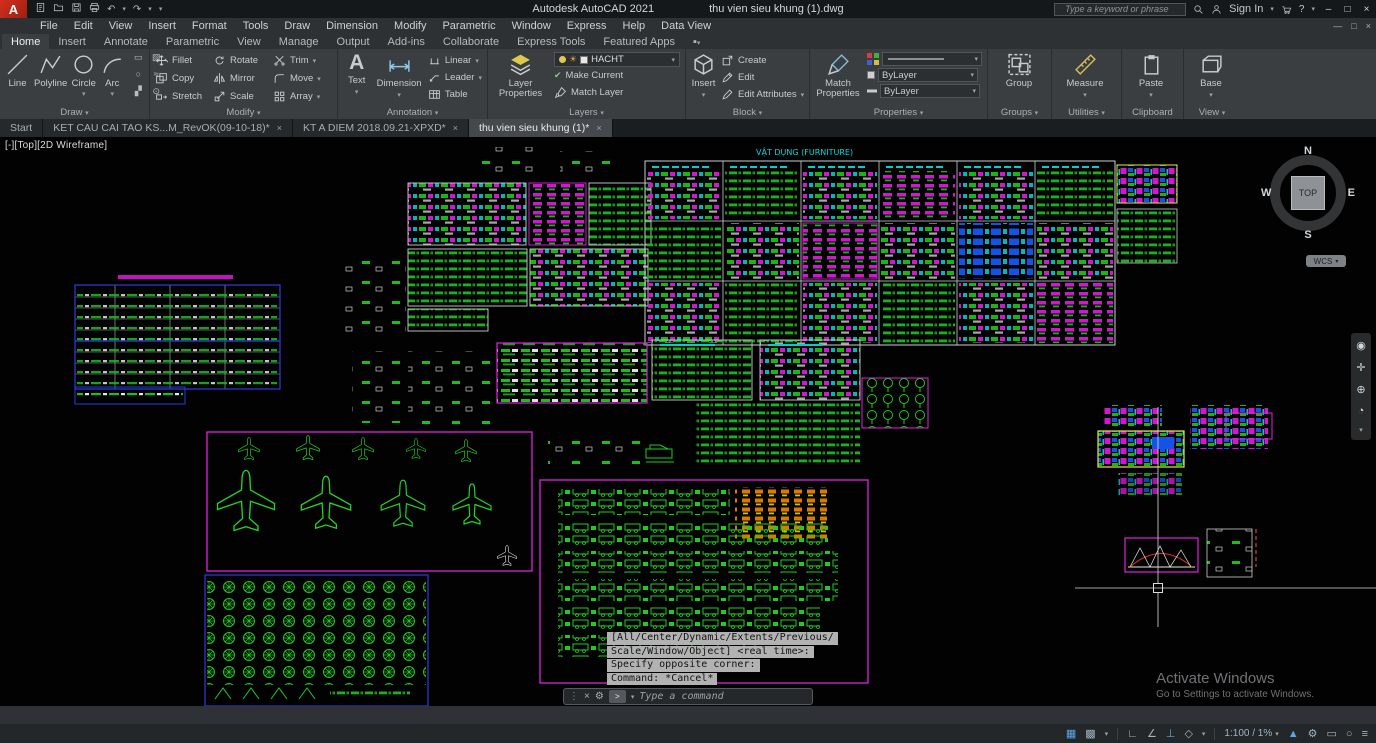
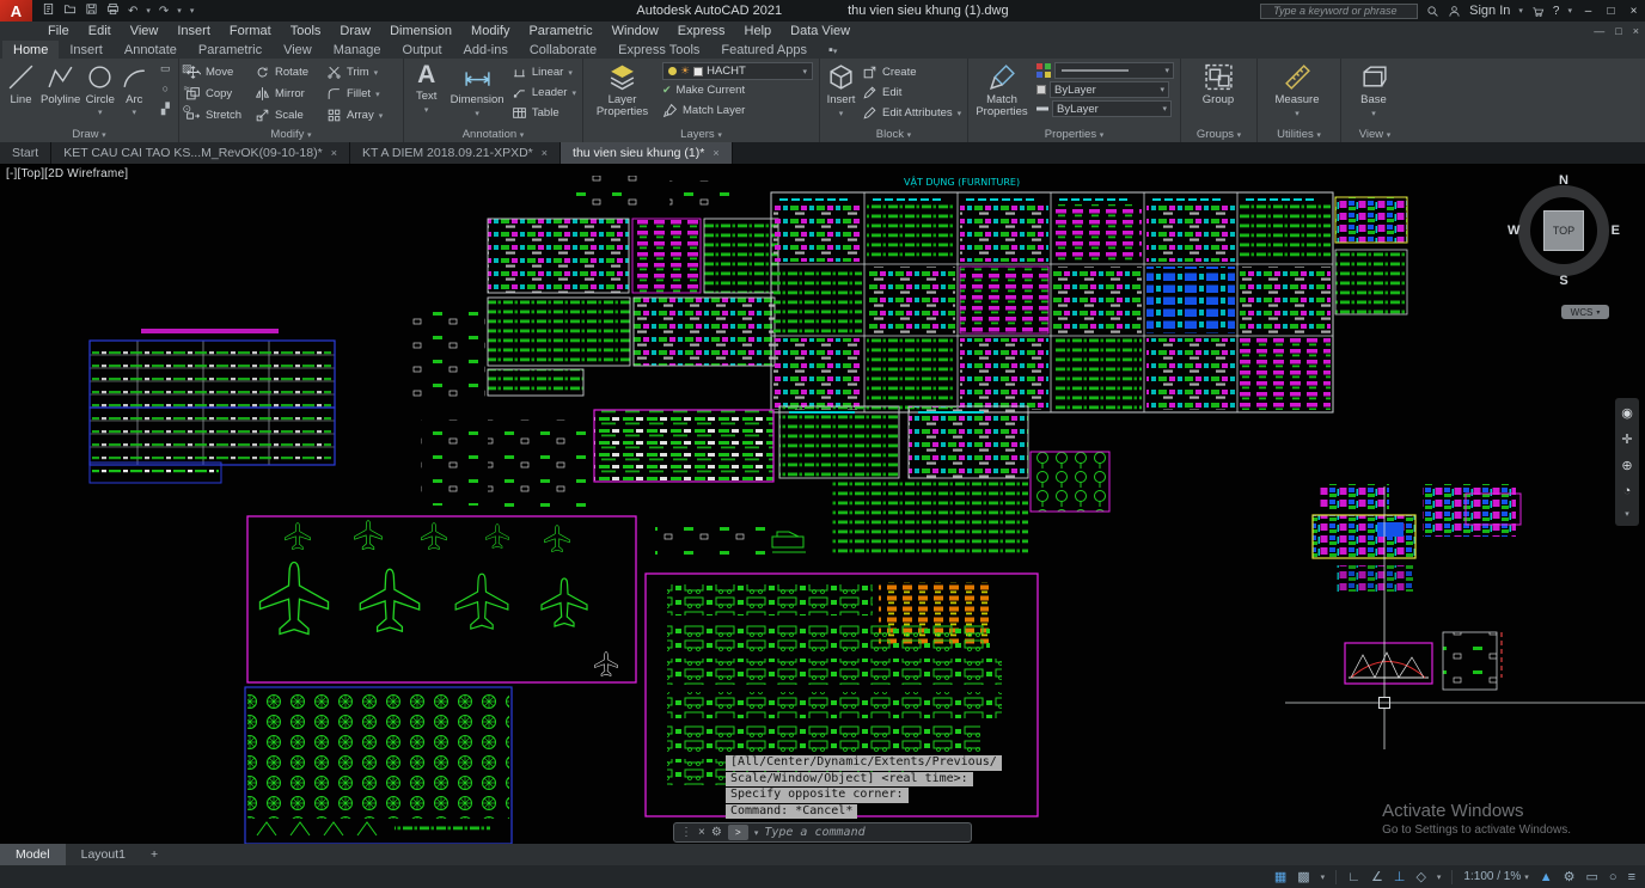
  A
  ↶
  ↷
  Autodesk AutoCAD 2021
  thu vien sieu khung (1).dwg
  Type a keyword or phrase
  Sign In
  ?
  –
  □
  ×
  File
  Edit
  View
  Insert
  Format
  Tools
  Draw
  Dimension
  Modify
  Parametric
  Window
  Express
  Help
  Data View
  —
  □
  ×
  Home
  Insert
  Annotate
  Parametric
  View
  Manage
  Output
  Add-ins
  Collaborate
  Express Tools
  Featured Apps
  Line
  Polyline
  Circle
  Arc
  ▭
  ▨
  ○
  ≈
  ▞
  ⊙
  Draw
- Fillet
+ Move
  Rotate
  Trim
  Copy
  Mirror
- Move
+ Fillet
  Stretch
  Scale
  Array
  Modify
  A
  Text
  Dimension
  Linear
  Leader
  Table
  Annotation
  Layer Properties
  ☀
  HACHT
  ✔
  Make Current
  Match Layer
  Layers
  Insert
  Create
  Edit
  Edit Attributes
  Block
  Match Properties
  ByLayer
  ByLayer
  Properties
  Group
  Groups
  Measure
  Utilities
- Paste
- Clipboard
  Base
  View
  Start
  KET CAU CAI TAO KS...M_RevOK(09-10-18)*
  ×
  KT A DIEM 2018.09.21-XPXD*
  ×
  thu vien sieu khung (1)*
  ×
  VẬT DỤNG (FURNITURE)
  [-][Top][2D Wireframe]
  N
  S
  W
  E
  TOP
  WCS
  ◉
  ✛
  ⊕
  ◔
  [All/Center/Dynamic/Extents/Previous/
  Scale/Window/Object] <real time>:
  Specify opposite corner:
  Command: *Cancel*
  ⋮
  ×
  ⚙
  >
  Type a command
  Activate Windows
  Go to Settings to activate Windows.
+ Model
+ Layout1
+ +
  ▦
  ▩
  ∟
  ∠
  ⊥
  ◇
  1:100 / 1%
  ▲
  ⚙
  ▭
  ○
  ≡
